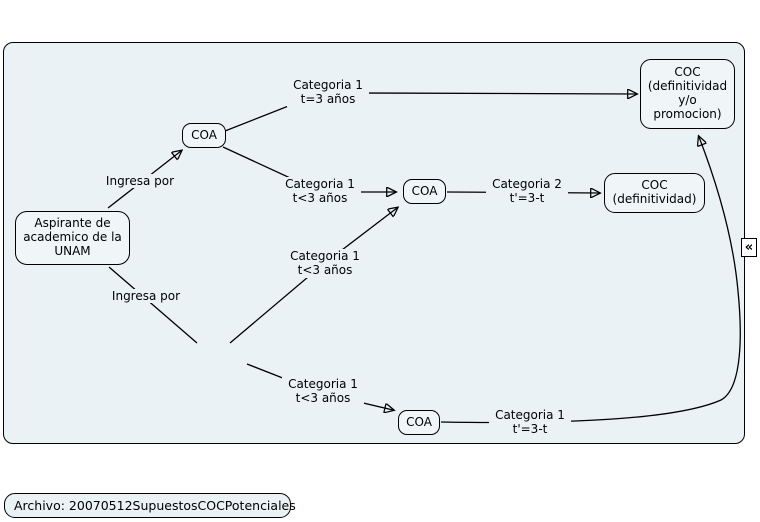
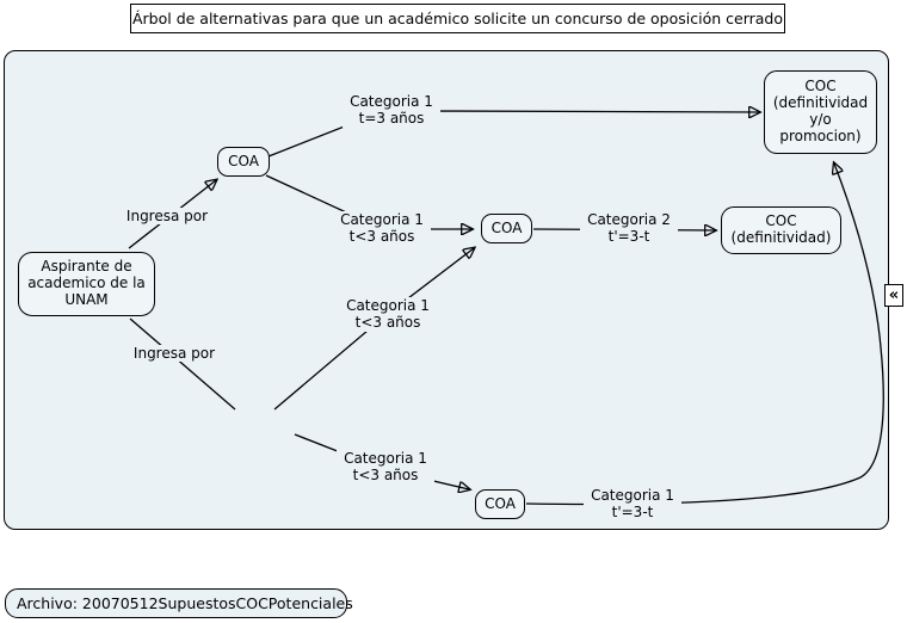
+ Árbol de alternativas para que un académico solicite un concurso de oposición cerrado
  Ingresa por
  Categoria 1
  t=3 años
  Categoria 1
  t<3 años
  Categoria 2
  t'=3-t
  Categoria 1
  t<3 años
  Ingresa por
  Categoria 1
  t<3 años
  Categoria 1
  t'=3-t
  Aspirante de
  academico de la
  UNAM
  COA
  COA
  COA
  COC
  (definitividad
  y/o
  promocion)
  COC
  (definitividad)
  «
  Archivo: 20070512SupuestosCOCPotenciales
